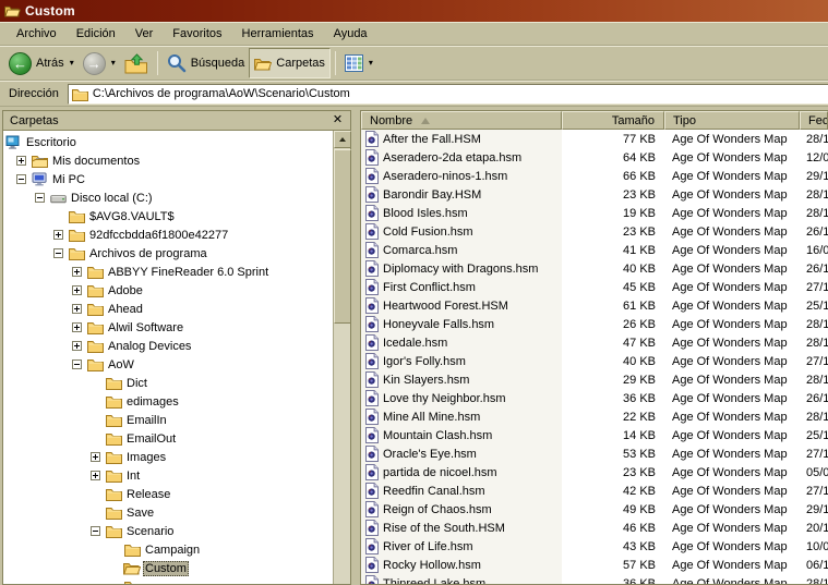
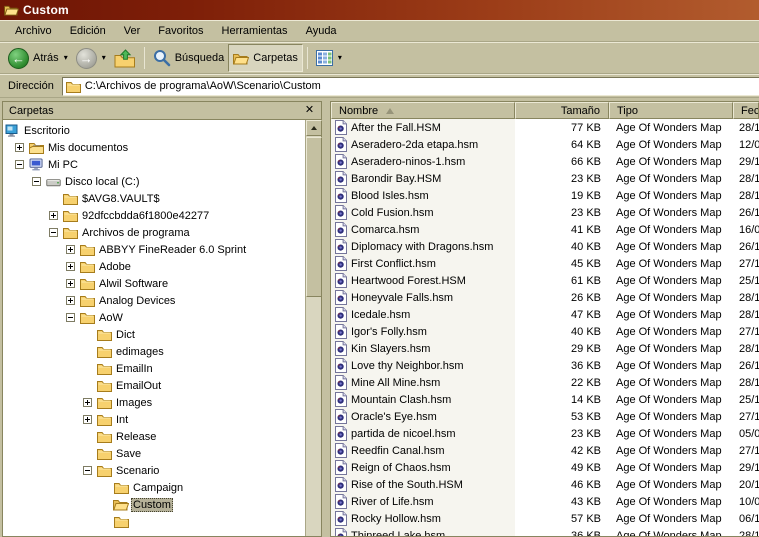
  Custom
  Archivo
  Edición
  Ver
  Favoritos
  Herramientas
  Ayuda
  ←
  Atrás
  ▾
  →
  ▾
  Búsqueda
  Carpetas
  ▾
  Dirección
  C:\Archivos de programa\AoW\Scenario\Custom
  Carpetas
  ✕
  Escritorio
  Mis documentos
  Mi PC
  Disco local (C:)
  $AVG8.VAULT$
  92dfccbdda6f1800e42277
  Archivos de programa
  ABBYY FineReader 6.0 Sprint
  Adobe
- Ahead
  Alwil Software
  Analog Devices
  AoW
  Dict
  edimages
  EmailIn
  EmailOut
  Images
  Int
  Release
  Save
  Scenario
  Campaign
  Custom
  Nombre
  Tamaño
  Tipo
  Fec
  After the Fall.HSM
  77 KB
  Age Of Wonders Map
  28/1
  Aseradero-2da etapa.hsm
  64 KB
  Age Of Wonders Map
  12/0
  Aseradero-ninos-1.hsm
  66 KB
  Age Of Wonders Map
  29/1
  Barondir Bay.HSM
  23 KB
  Age Of Wonders Map
  28/1
  Blood Isles.hsm
  19 KB
  Age Of Wonders Map
  28/1
  Cold Fusion.hsm
  23 KB
  Age Of Wonders Map
  26/1
  Comarca.hsm
  41 KB
  Age Of Wonders Map
  16/0
  Diplomacy with Dragons.hsm
  40 KB
  Age Of Wonders Map
  26/1
  First Conflict.hsm
  45 KB
  Age Of Wonders Map
  27/1
  Heartwood Forest.HSM
  61 KB
  Age Of Wonders Map
  25/1
  Honeyvale Falls.hsm
  26 KB
  Age Of Wonders Map
  28/1
  Icedale.hsm
  47 KB
  Age Of Wonders Map
  28/1
  Igor's Folly.hsm
  40 KB
  Age Of Wonders Map
  27/1
  Kin Slayers.hsm
  29 KB
  Age Of Wonders Map
  28/1
  Love thy Neighbor.hsm
  36 KB
  Age Of Wonders Map
  26/1
  Mine All Mine.hsm
  22 KB
  Age Of Wonders Map
  28/1
  Mountain Clash.hsm
  14 KB
  Age Of Wonders Map
  25/1
  Oracle's Eye.hsm
  53 KB
  Age Of Wonders Map
  27/1
  partida de nicoel.hsm
  23 KB
  Age Of Wonders Map
  05/0
  Reedfin Canal.hsm
  42 KB
  Age Of Wonders Map
  27/1
  Reign of Chaos.hsm
  49 KB
  Age Of Wonders Map
  29/1
  Rise of the South.HSM
  46 KB
  Age Of Wonders Map
  20/1
  River of Life.hsm
  43 KB
  Age Of Wonders Map
  10/0
  Rocky Hollow.hsm
  57 KB
  Age Of Wonders Map
  06/1
  Thinreed Lake.hsm
  36 KB
  Age Of Wonders Map
  28/1
